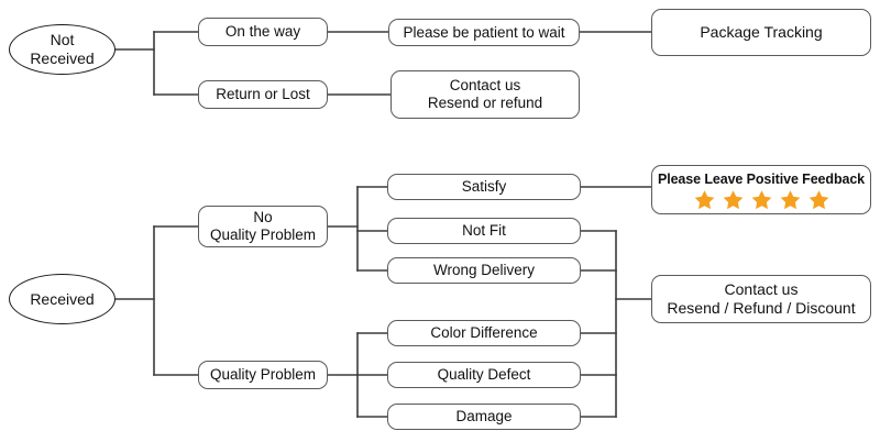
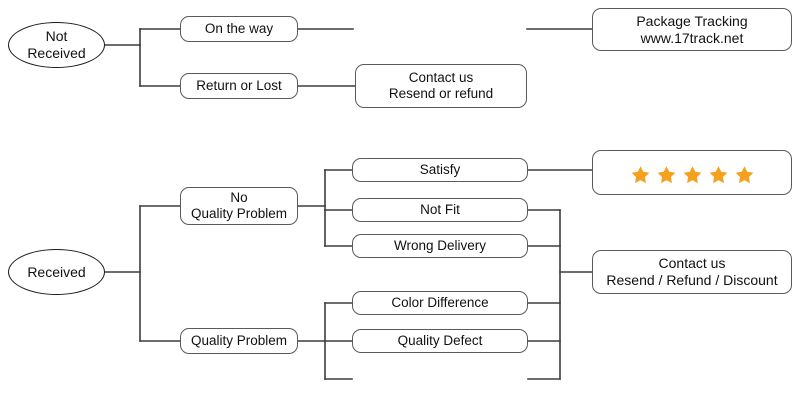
  Not
  Received
  On the way
  Return or Lost
- Please be patient to wait
  Contact us
  Resend or refund
  Package Tracking
+ www.17track.net
  Received
  No
  Quality Problem
  Quality Problem
  Satisfy
  Not Fit
  Wrong Delivery
  Color Difference
  Quality Defect
- Damage
- Please Leave Positive Feedback
  Contact us
  Resend / Refund / Discount
